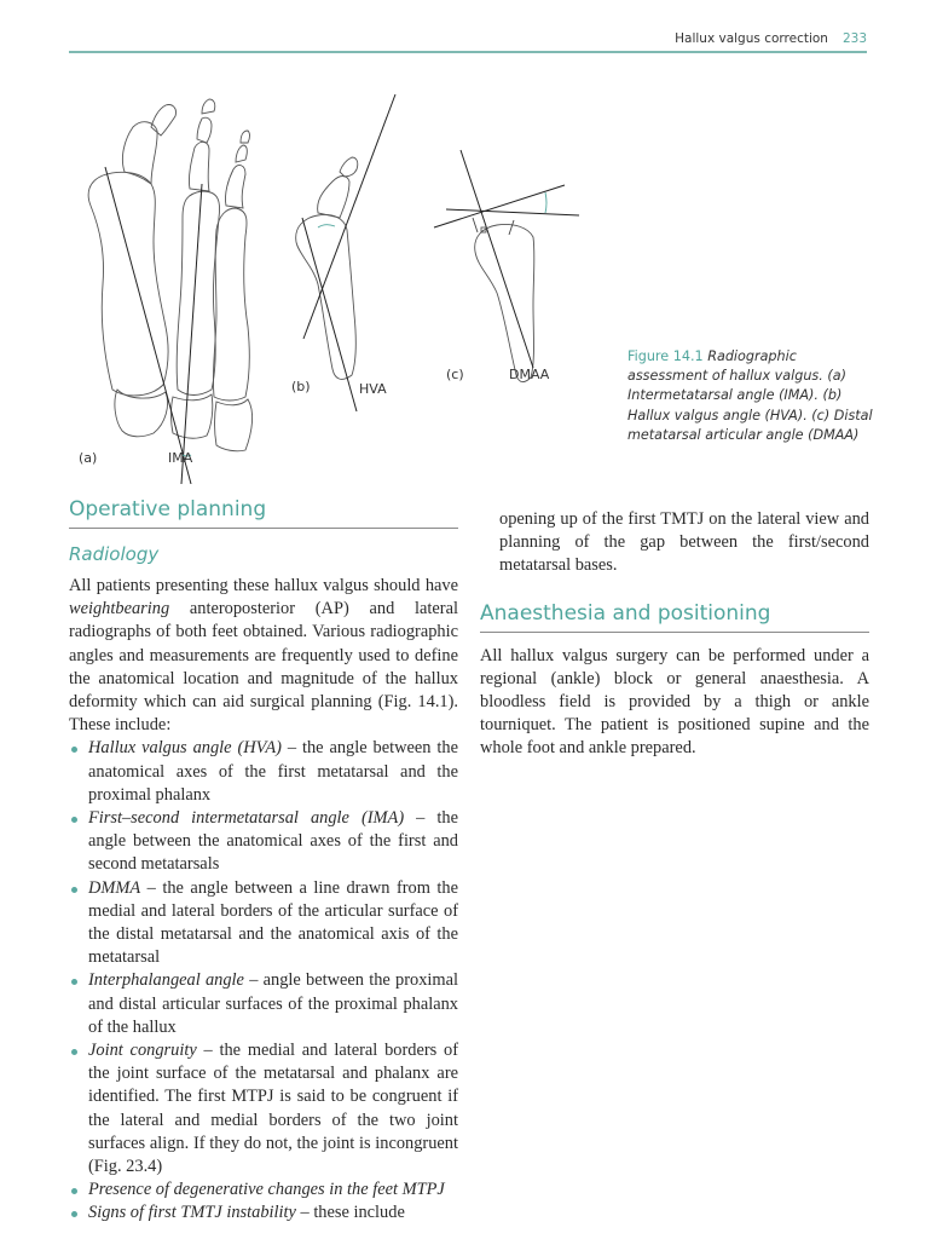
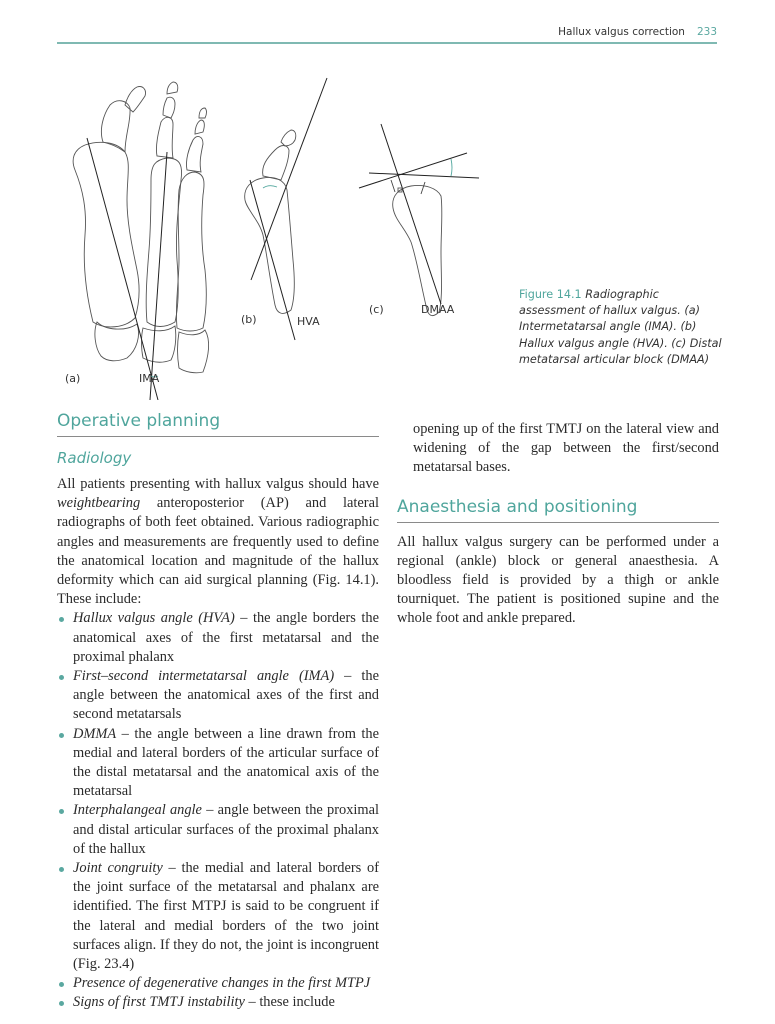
  Hallux valgus correction 233
  (a)
  IMA
  (b)
  HVA
  (c)
  DMAA
- Figure 14.1 Radiographic assessment of hallux valgus. (a) Intermetatarsal angle (IMA). (b) Hallux valgus angle (HVA). (c) Distal metatarsal articular angle (DMAA)
+ Figure 14.1 Radiographic assessment of hallux valgus. (a) Intermetatarsal angle (IMA). (b) Hallux valgus angle (HVA). (c) Distal metatarsal articular block (DMAA)
  Operative planning
  Radiology
- All patients presenting these hallux valgus should have weightbearing anteroposterior (AP) and lateral radiographs of both feet obtained. Various radiographic angles and measurements are frequently used to define the anatomical location and magnitude of the hallux deformity which can aid surgical planning (Fig. 14.1). These include:
+ All patients presenting with hallux valgus should have weightbearing anteroposterior (AP) and lateral radiographs of both feet obtained. Various radiographic angles and measurements are frequently used to define the anatomical location and magnitude of the hallux deformity which can aid surgical planning (Fig. 14.1). These include:
- Hallux valgus angle (HVA) – the angle between the anatomical axes of the first metatarsal and the proximal phalanx
+ Hallux valgus angle (HVA) – the angle borders the anatomical axes of the first metatarsal and the proximal phalanx
  First–second intermetatarsal angle (IMA) – the angle between the anatomical axes of the first and second metatarsals
  DMMA – the angle between a line drawn from the medial and lateral borders of the articular surface of the distal metatarsal and the anatomical axis of the metatarsal
  Interphalangeal angle – angle between the proximal and distal articular surfaces of the proximal phalanx of the hallux
  Joint congruity – the medial and lateral borders of the joint surface of the metatarsal and phalanx are identified. The first MTPJ is said to be congruent if the lateral and medial borders of the two joint surfaces align. If they do not, the joint is incongruent (Fig. 23.4)
- Presence of degenerative changes in the feet MTPJ
+ Presence of degenerative changes in the first MTPJ
  Signs of first TMTJ instability – these include
- opening up of the first TMTJ on the lateral view and planning of the gap between the first/second metatarsal bases.
+ opening up of the first TMTJ on the lateral view and widening of the gap between the first/second metatarsal bases.
  Anaesthesia and positioning
  All hallux valgus surgery can be performed under a regional (ankle) block or general anaesthesia. A bloodless field is provided by a thigh or ankle tourniquet. The patient is positioned supine and the whole foot and ankle prepared.
